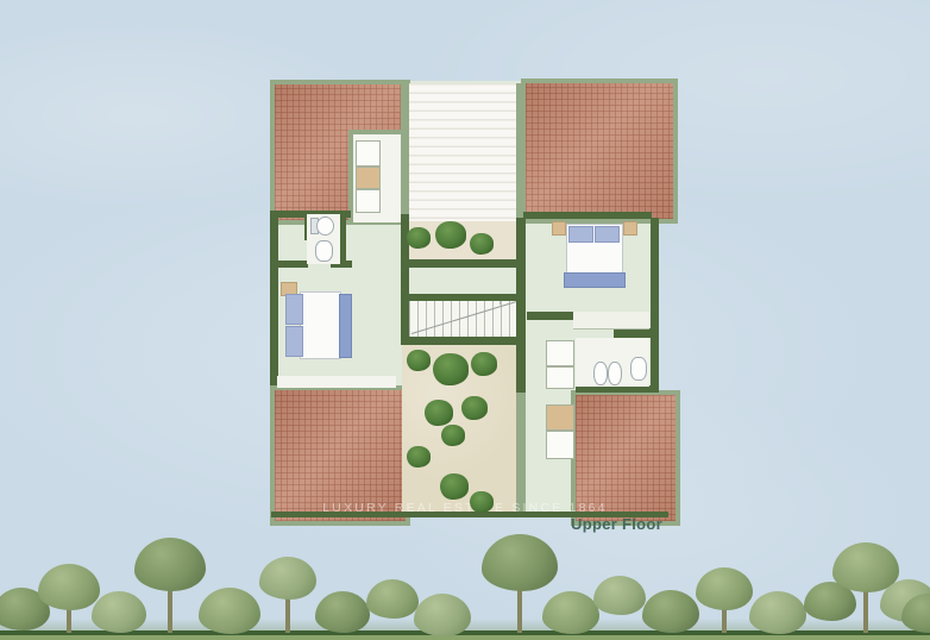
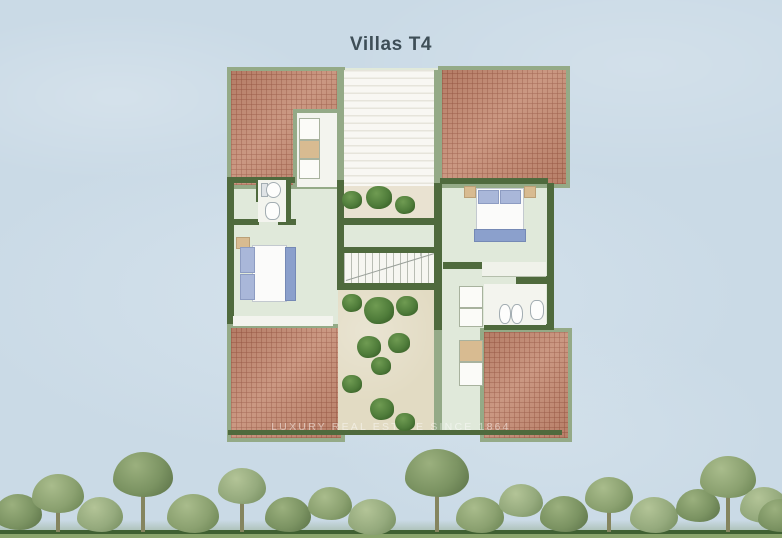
+ Villas T4
  ↑
  LUXURY REAL ESTE SINCE 1864
- Upper Floor
